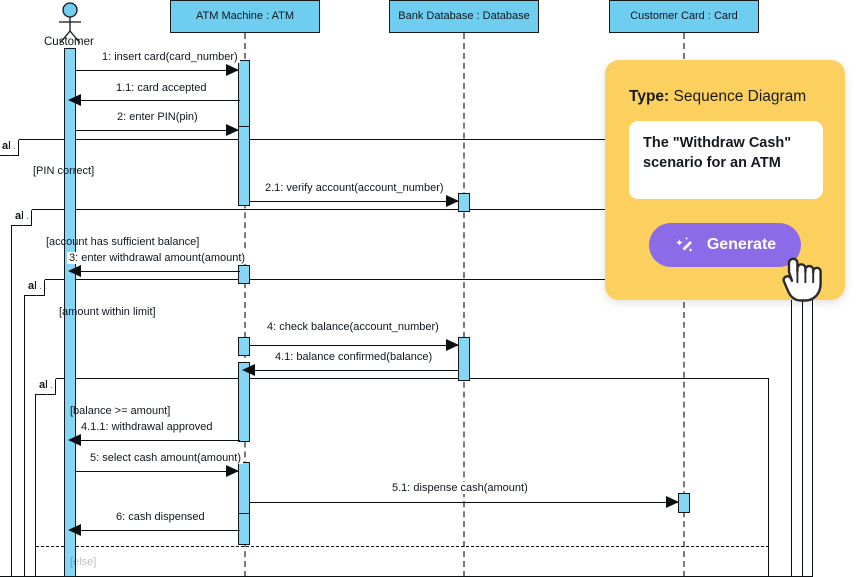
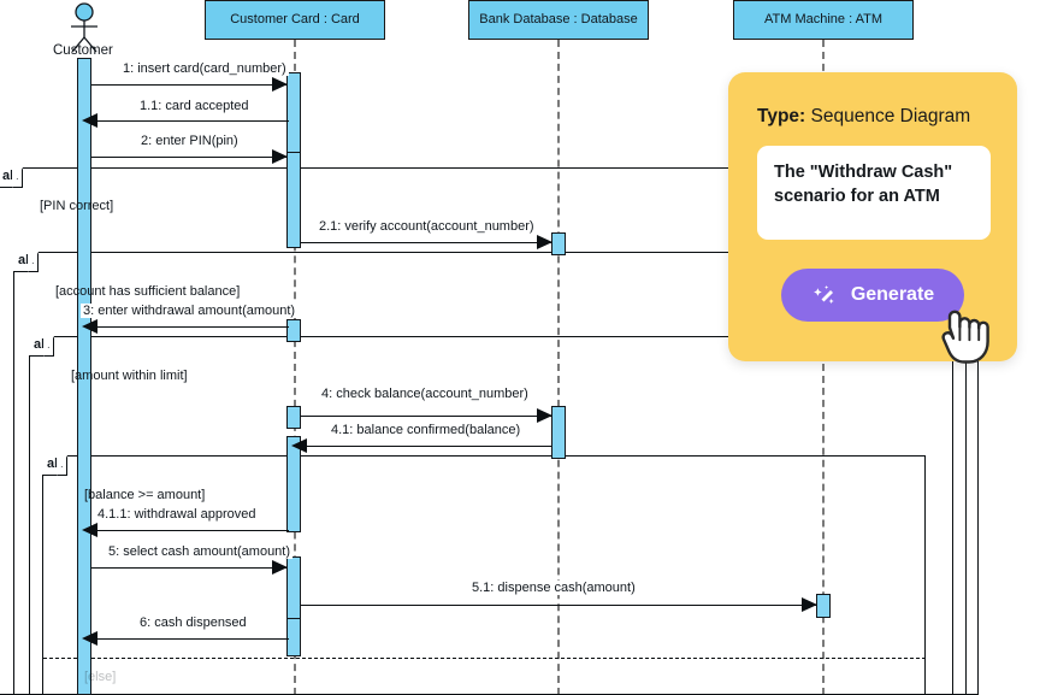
  Customer
- ATM Machine : ATM
+ Customer Card : Card
  Bank Database : Database
- Customer Card : Card
+ ATM Machine : ATM
  alt
  [PIN correct]
  alt
  [account has sufficient balance]
  alt
  [amount within limit]
  alt
  [balance >= amount]
  [else]
  1: insert card(card_number)
  1.1: card accepted
  2: enter PIN(pin)
  2.1: verify account(account_number)
  3: enter withdrawal amount(amount)
  4: check balance(account_number)
  4.1: balance confirmed(balance)
  4.1.1: withdrawal approved
  5: select cash amount(amount)
  5.1: dispense cash(amount)
  6: cash dispensed
  Type: Sequence Diagram
  The "Withdraw Cash" scenario for an ATM
  Generate
